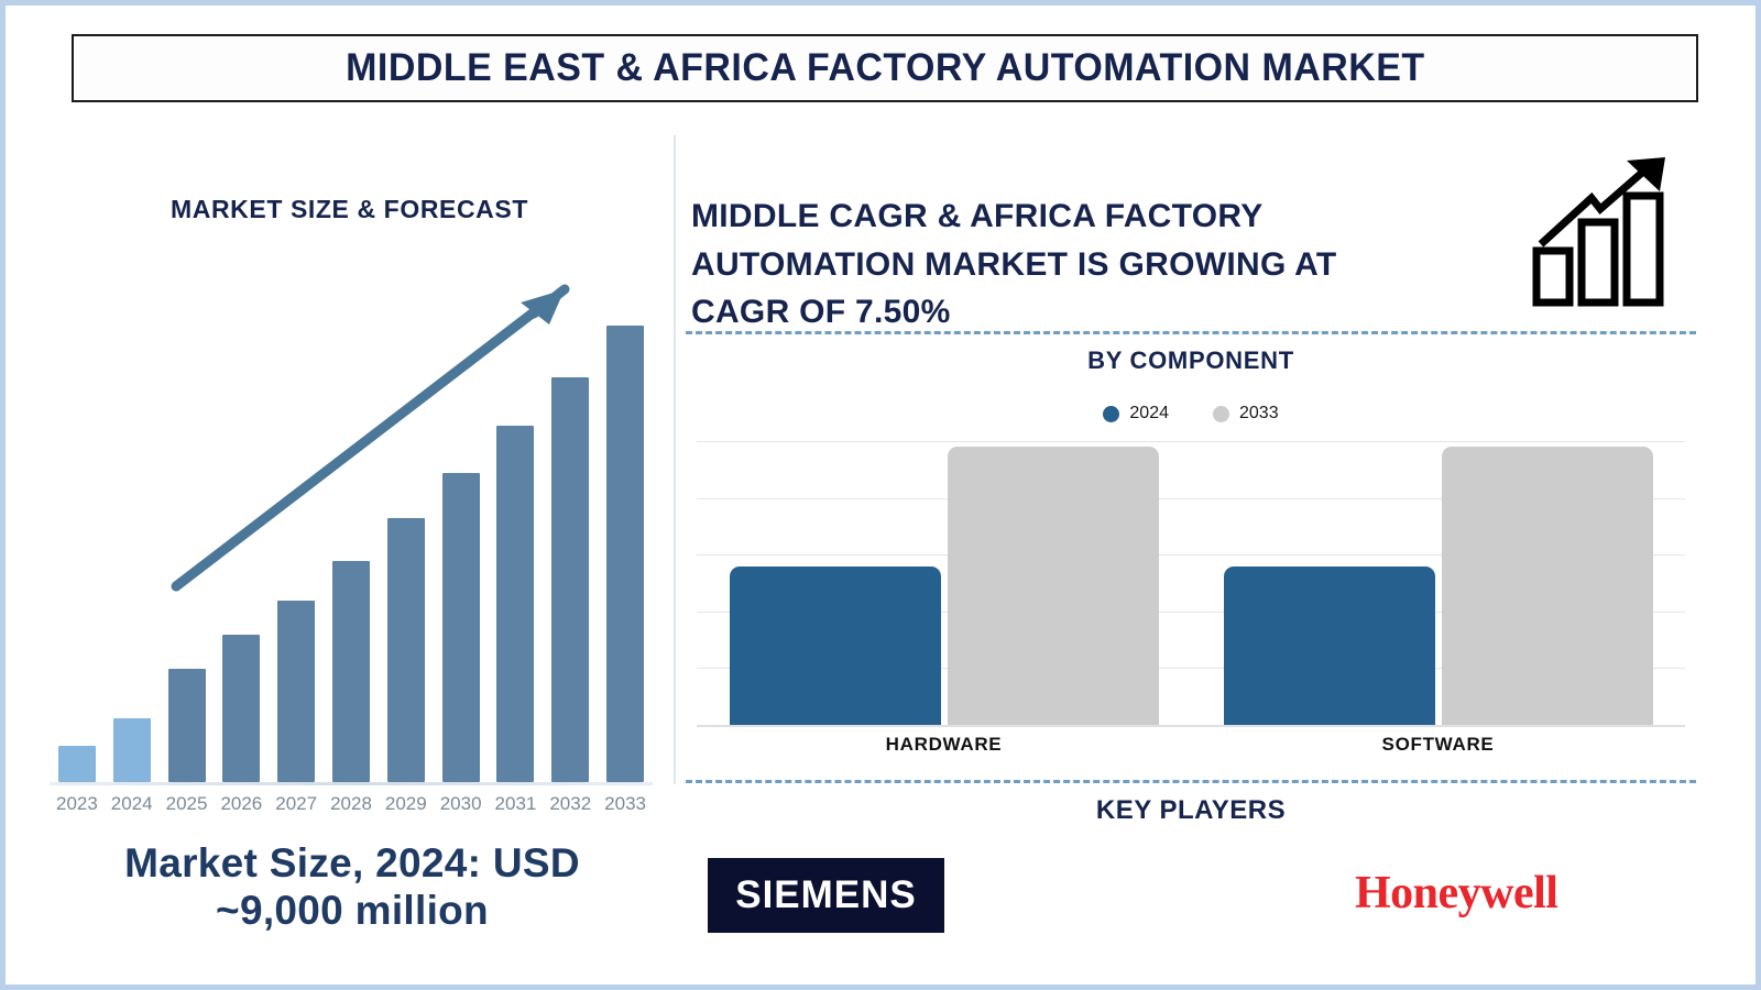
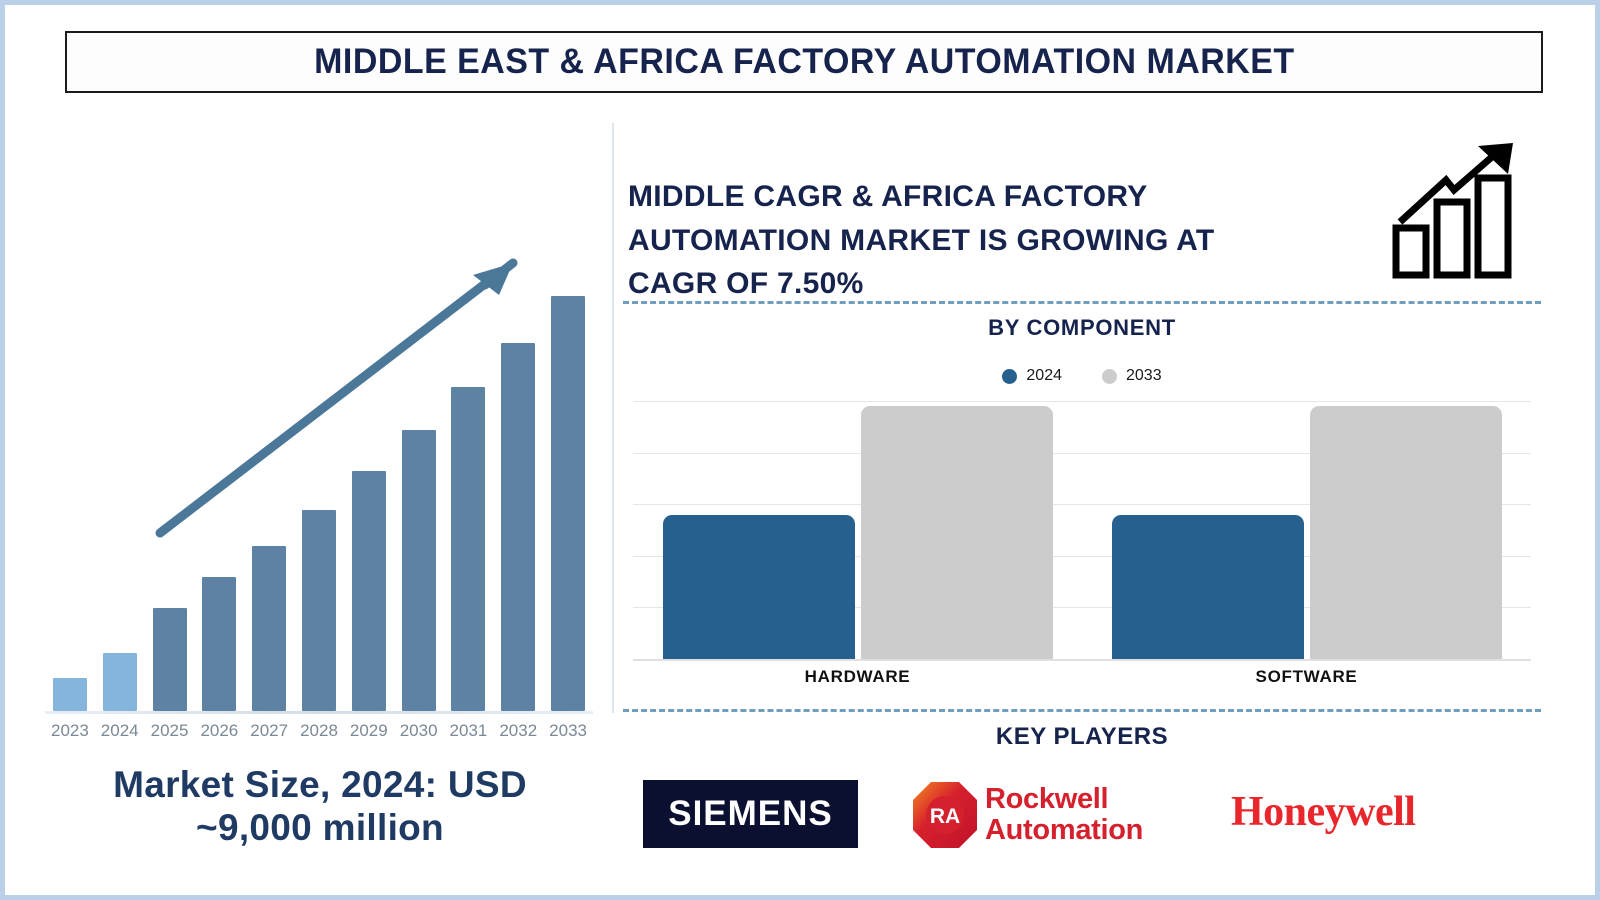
  MIDDLE EAST & AFRICA FACTORY AUTOMATION MARKET
- MARKET SIZE & FORECAST
  2023
  2024
  2025
  2026
  2027
  2028
  2029
  2030
  2031
  2032
  2033
  Market Size, 2024: USD
  ~9,000 million
  MIDDLE CAGR & AFRICA FACTORY
  AUTOMATION MARKET IS GROWING AT
  CAGR OF 7.50%
  BY COMPONENT
  2024
  2033
  HARDWARE
  SOFTWARE
  KEY PLAYERS
  SIEMENS
+ RA
+ Rockwell
+ Automation
  Honeywell
